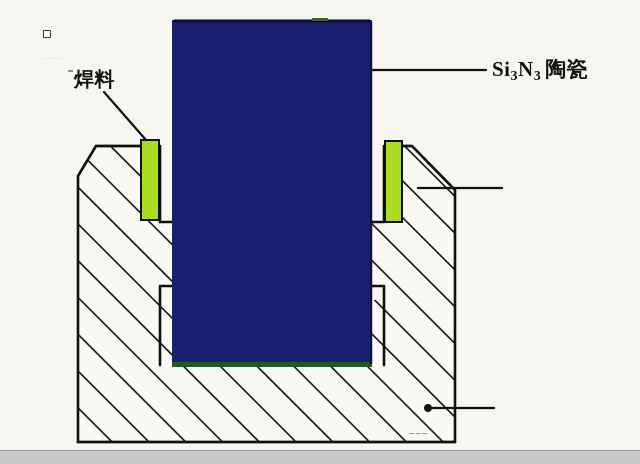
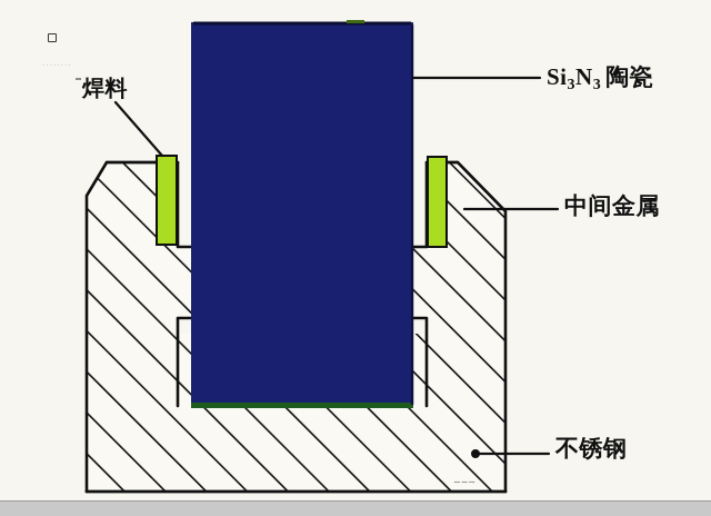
  焊料
  Si3N3陶瓷
+ 中间金属
+ 不锈钢
  ········
  ∼∼∼
